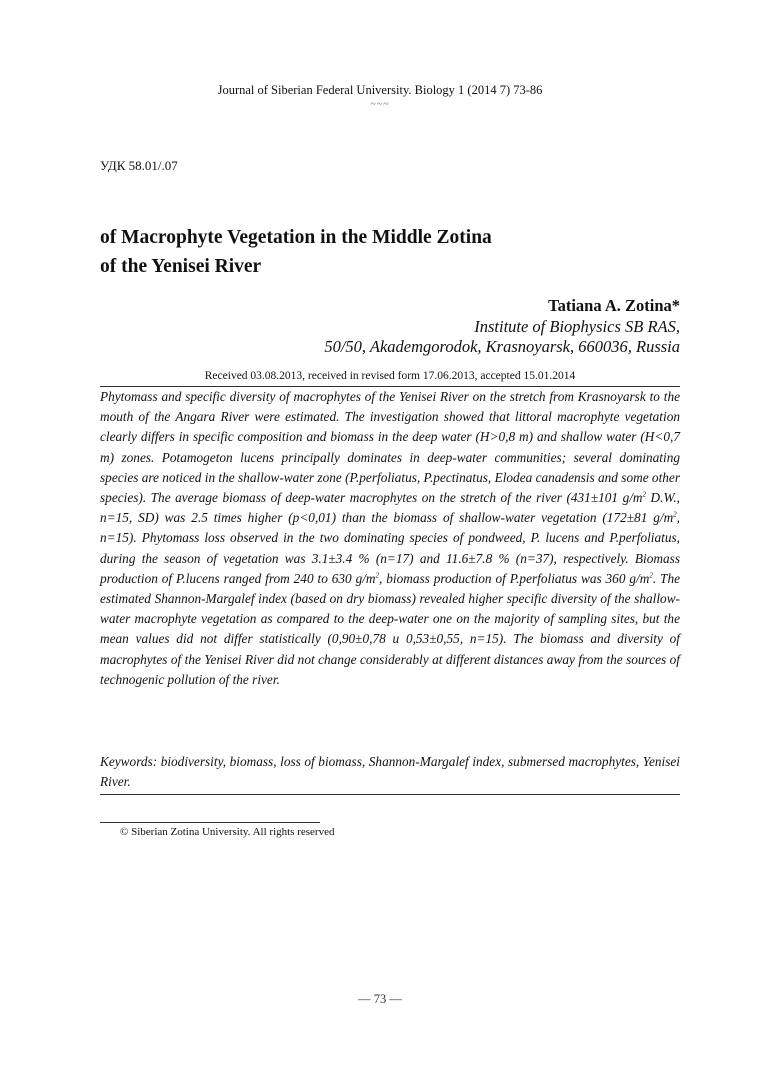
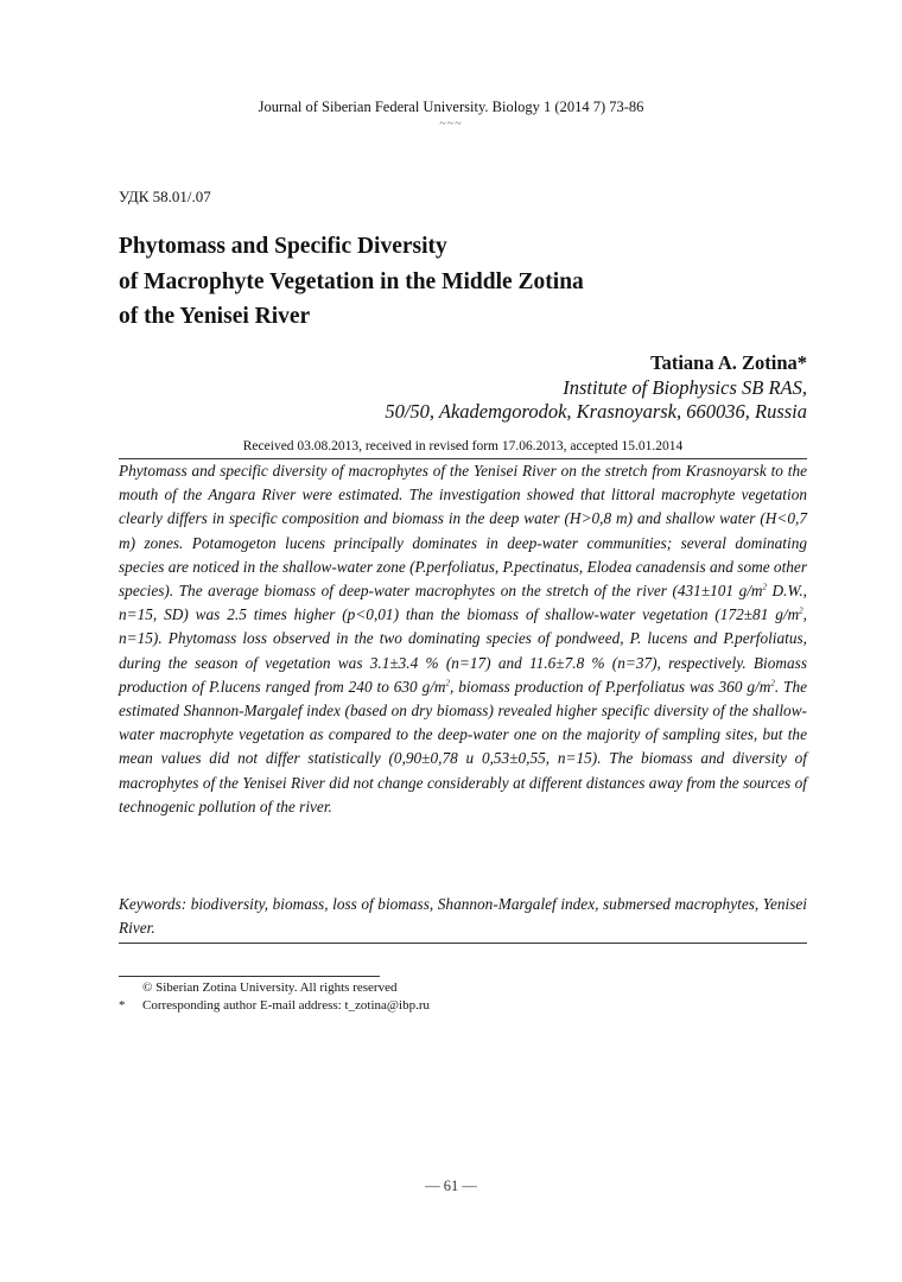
  Journal of Siberian Federal University. Biology 1 (2014 7) 73-86
  ~~~
  УДК 58.01/.07
+ Phytomass and Specific Diversity
  of Macrophyte Vegetation in the Middle Zotina
  of the Yenisei River
  Tatiana A. Zotina*
  Institute of Biophysics SB RAS,
  50/50, Akademgorodok, Krasnoyarsk, 660036, Russia
  Received 03.08.2013, received in revised form 17.06.2013, accepted 15.01.2014
  Phytomass and specific diversity of macrophytes of the Yenisei River on the stretch from Krasnoyarsk to the mouth of the Angara River were estimated. The investigation showed that littoral macrophyte vegetation clearly differs in specific composition and biomass in the deep water (H>0,8 m) and shallow water (H<0,7 m) zones. Potamogeton lucens principally dominates in deep-water communities; several dominating species are noticed in the shallow-water zone (P.perfoliatus, P.pectinatus, Elodea canadensis and some other species). The average biomass of deep-water macrophytes on the stretch of the river (431±101 g/m2 D.W., n=15, SD) was 2.5 times higher (p<0,01) than the biomass of shallow-water vegetation (172±81 g/m , n=15). Phytomass loss observed in the two dominating species of pondweed, P. lucens and P.perfoliatus, during the season of vegetation was 3.1±3.4 % (n=17) and 11.6±7.8 % (n=37), respectively. Biomass production of P.lucens ranged from 240 to 630 g/m2, biomass production of P.perfoliatus was 360 g/m2. The estimated Shannon-Margalef index (based on dry biomass) revealed higher specific diversity of the shallow-water macrophyte vegetation as compared to the deep-water one on the majority of sampling sites, but the mean values did not differ statistically (0,90±0,78 u 0,53±0,55, n=15). The biomass and diversity of macrophytes of the Yenisei River did not change considerably at different distances away from the sources of technogenic pollution of the river.
  Keywords: biodiversity, biomass, loss of biomass, Shannon-Margalef index, submersed macrophytes, Yenisei River.
  © Siberian Zotina University. All rights reserved
+ *
+ Corresponding author E-mail address: t_zotina@ibp.ru
- — 73 —
+ — 61 —
